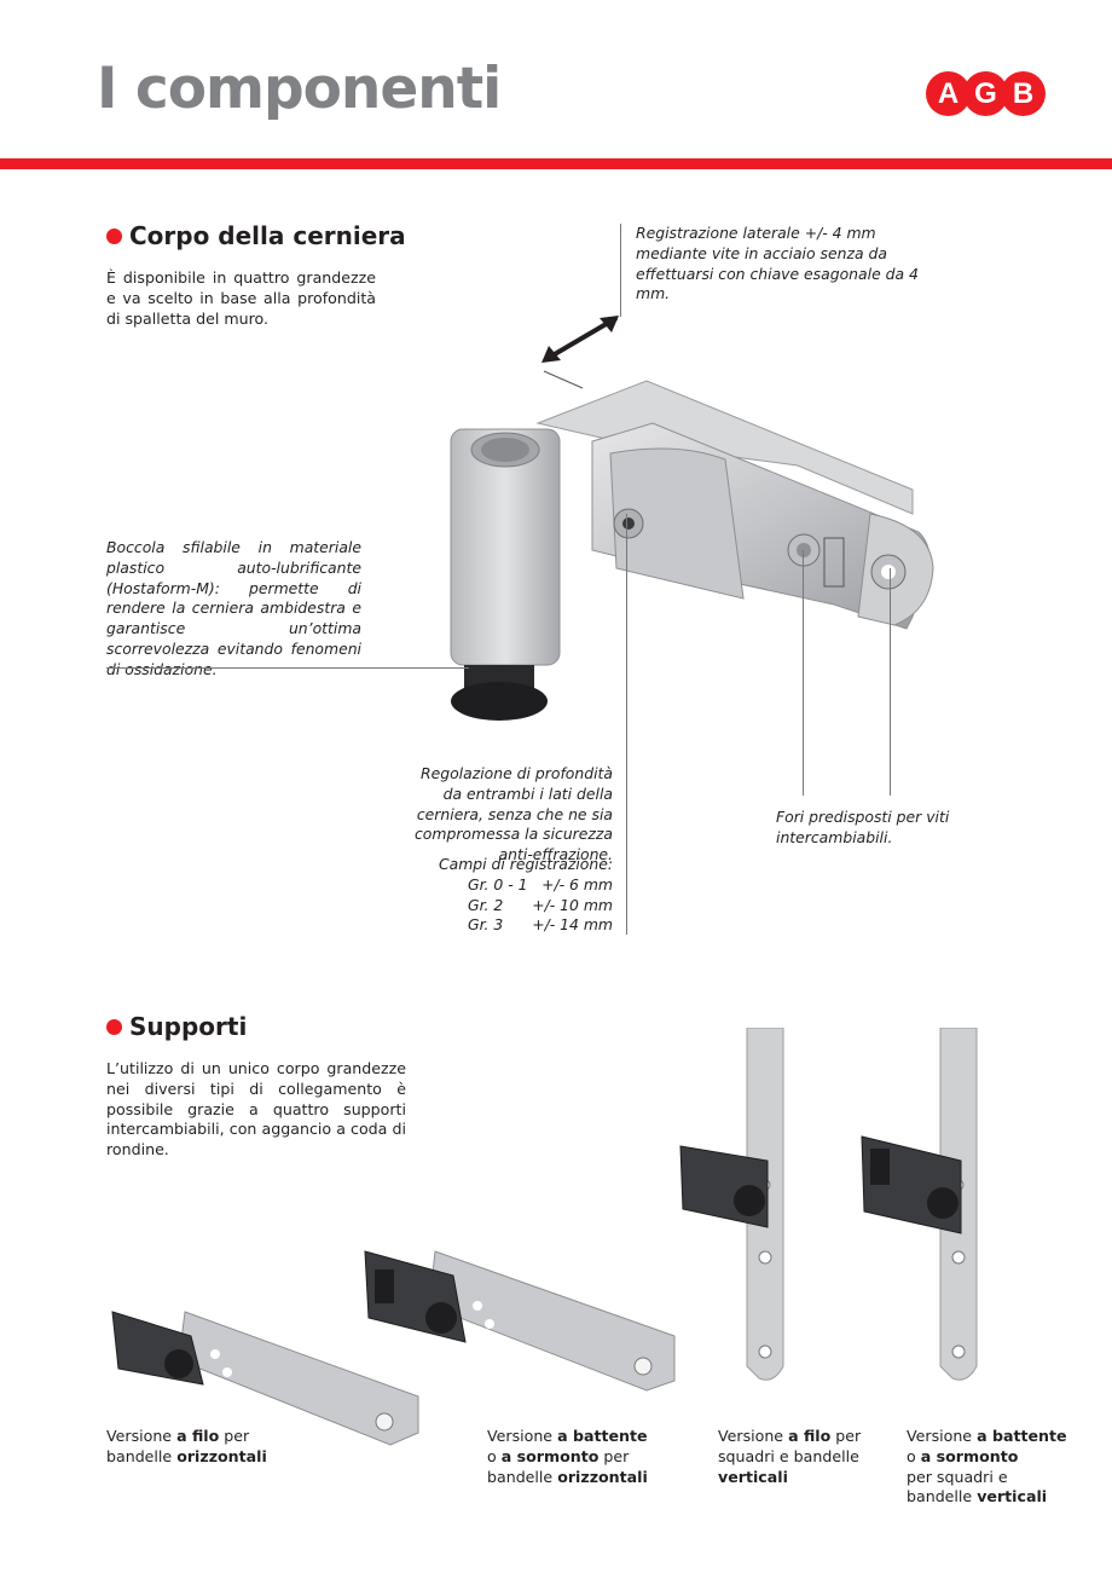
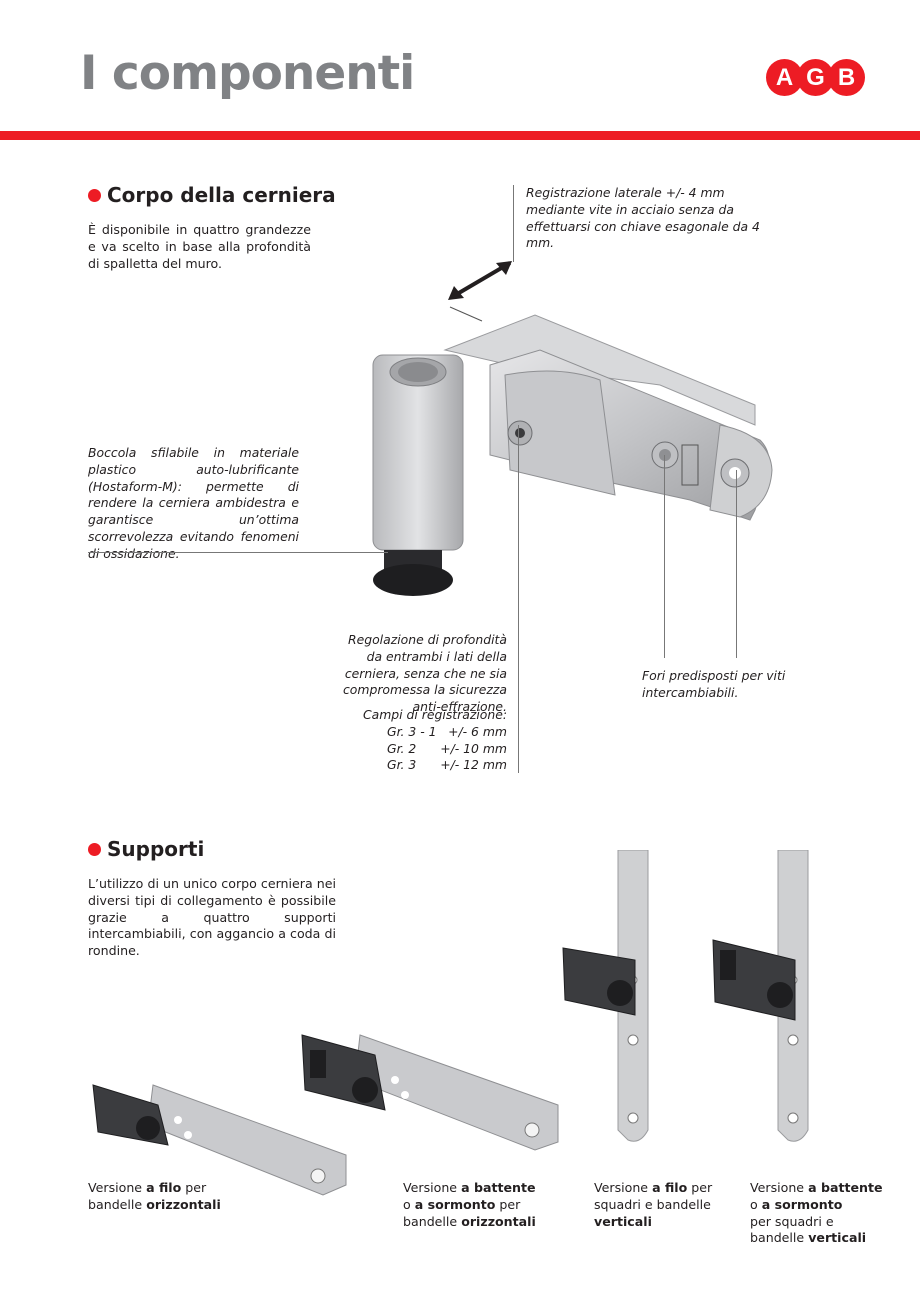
  I componenti
  A
  G
  B
  Corpo della cerniera
  È disponibile in quattro grandezze e va scelto in base alla profondità di spalletta del muro.
  Registrazione laterale +/- 4 mm mediante vite in acciaio senza da effettuarsi con chiave esagonale da 4 mm.
  Boccola sfilabile in materiale plastico auto-lubrificante (Hostaform-M): permette di rendere la cerniera ambidestra e garantisce un’ottima scorrevolezza evitando fenomeni di ossidazione.
  Regolazione di profondità da entrambi i lati della cerniera, senza che ne sia compromessa la sicurezza anti-effrazione.
  Campi di registrazione:
- Gr. 0 - 1
+ Gr. 3 - 1
  +/- 6 mm
  Gr. 2
  +/- 10 mm
  Gr. 3
- +/- 14 mm
+ +/- 12 mm
  Fori predisposti per viti intercambiabili.
  Supporti
- L’utilizzo di un unico corpo grandezze nei diversi tipi di collegamento è possibile grazie a quattro supporti intercambiabili, con aggancio a coda di rondine.
+ L’utilizzo di un unico corpo cerniera nei diversi tipi di collegamento è possibile grazie a quattro supporti intercambiabili, con aggancio a coda di rondine.
  Versione a filo per
  bandelle orizzontali
  Versione a battente
  o a sormonto per
  bandelle orizzontali
  Versione a filo per
  squadri e bandelle
  verticali
  Versione a battente
  o a sormonto
  per squadri e
  bandelle verticali
